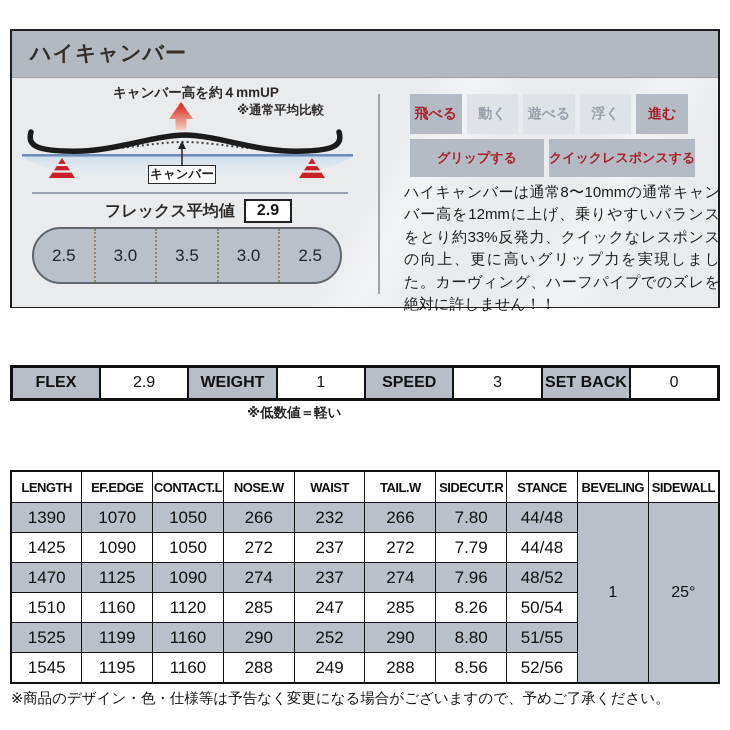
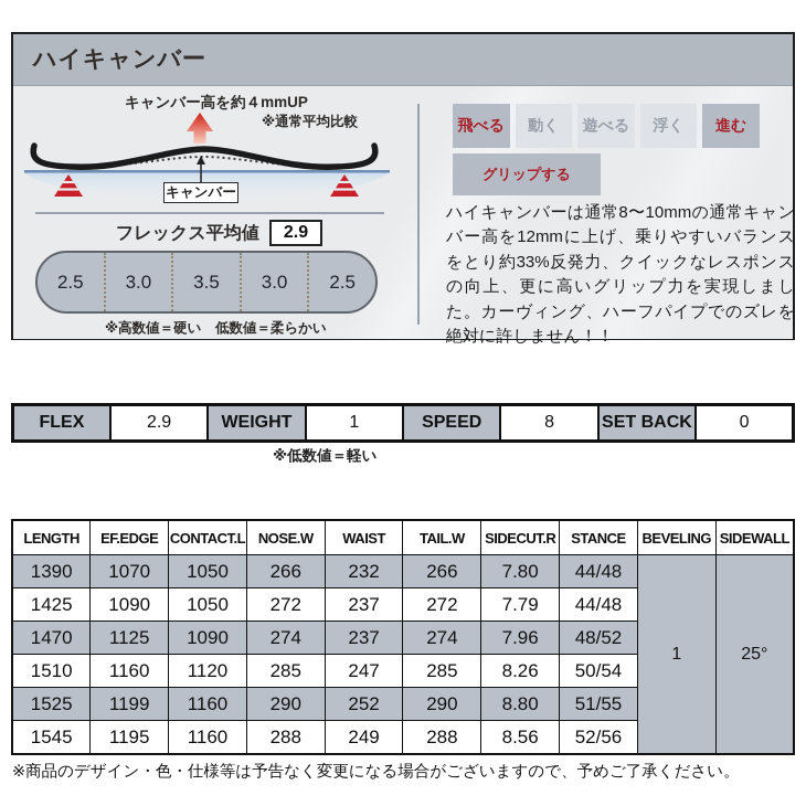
  ハイキャンバー
  キャンバー高を約４mmUP
  ※通常平均比較
  キャンバー
  フレックス平均値
  2.9
  2.5
  3.0
  3.5
  3.0
  2.5
+ ※高数値＝硬い 低数値＝柔らかい
  飛べる
  動く
  遊べる
  浮く
  進む
  グリップする
- クイックレスポンスする
  ハイキャンバーは通常8〜10mmの通常キャンバー高を12mmに上げ、乗りやすいバランスをとり約33%反発力、クイックなレスポンスの向上、更に高いグリップ力を実現しました。カーヴィング、ハーフパイプでのズレを絶対に許しません！！
- FLEX	2.9	WEIGHT	1	SPEED	3	SET BACK	0
+ FLEX	2.9	WEIGHT	1	SPEED	8	SET BACK	0
  ※低数値＝軽い
  LENGTH	EF.EDGE	CONTACT.L	NOSE.W	WAIST	TAIL.W	SIDECUT.R	STANCE	BEVELING	SIDEWALL
  1390	1070	1050	266	232	266	7.80	44/48	1	25°
  1425	1090	1050	272	237	272	7.79	44/48
  1470	1125	1090	274	237	274	7.96	48/52
  1510	1160	1120	285	247	285	8.26	50/54
  1525	1199	1160	290	252	290	8.80	51/55
  1545	1195	1160	288	249	288	8.56	52/56
  ※商品のデザイン・色・仕様等は予告なく変更になる場合がございますので、予めご了承ください。
